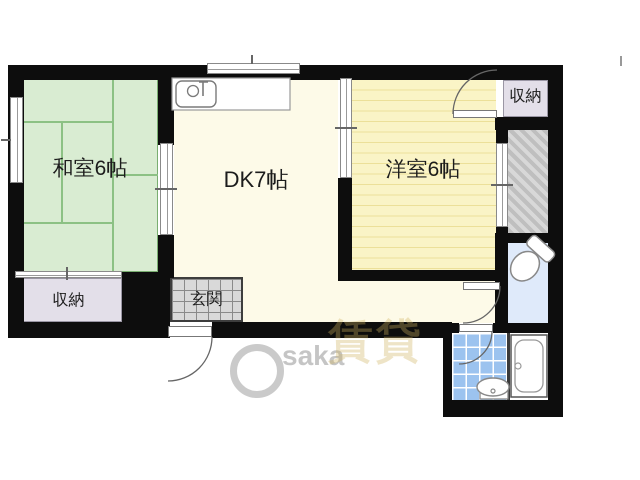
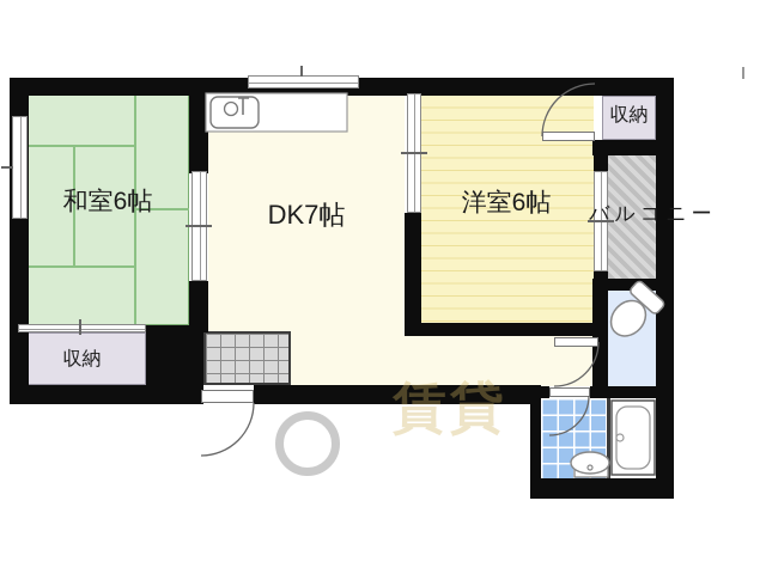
  和室6帖
  DK7帖
  洋室6帖
  収納
+ バルコニー
  収納
- 玄関
- saka
  賃貸
